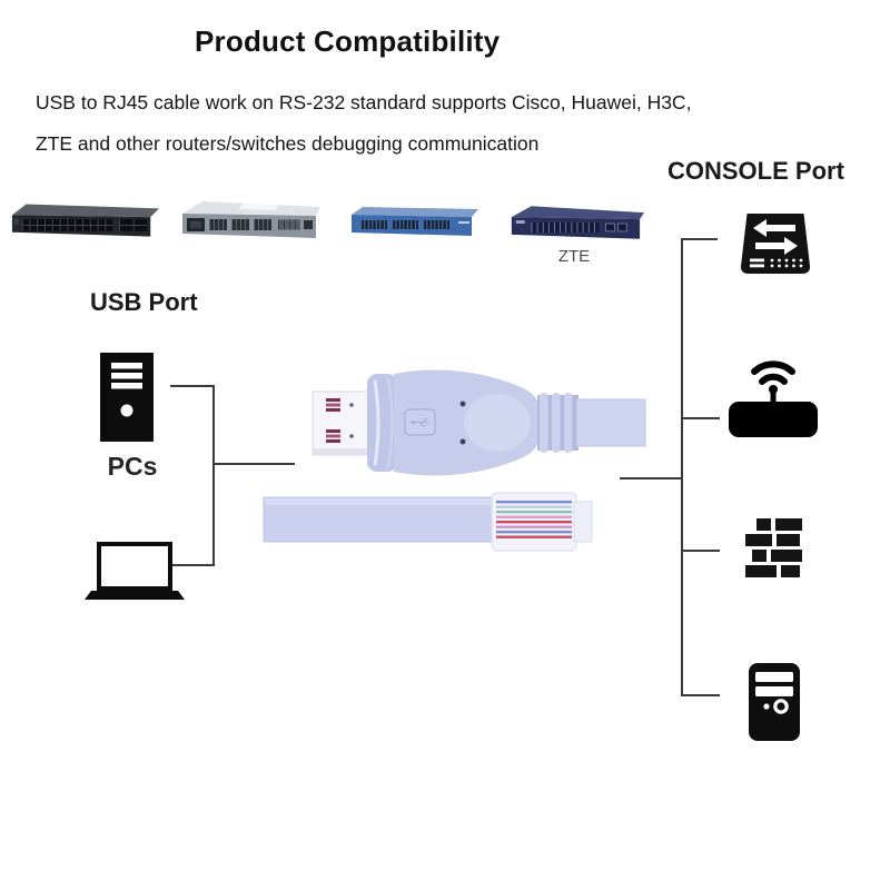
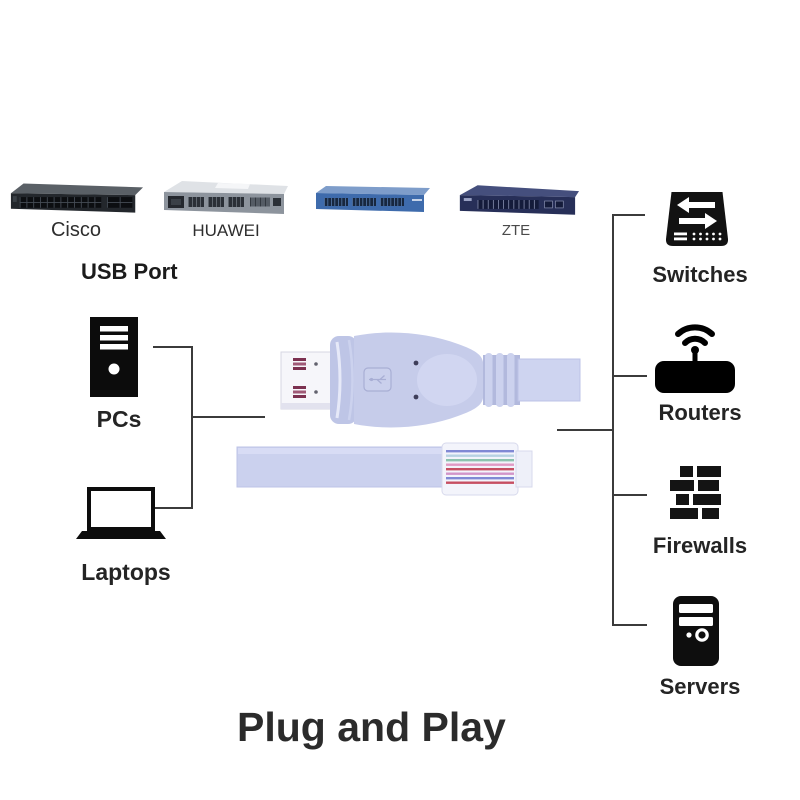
- Product Compatibility
- USB to RJ45 cable work on RS-232 standard supports Cisco, Huawei, H3C,
- ZTE and other routers/switches debugging communication
- CONSOLE Port
  USB Port
+ Plug and Play
+ Cisco
+ HUAWEI
  ZTE
  PCs
+ Laptops
+ Switches
+ Routers
+ Firewalls
+ Servers
